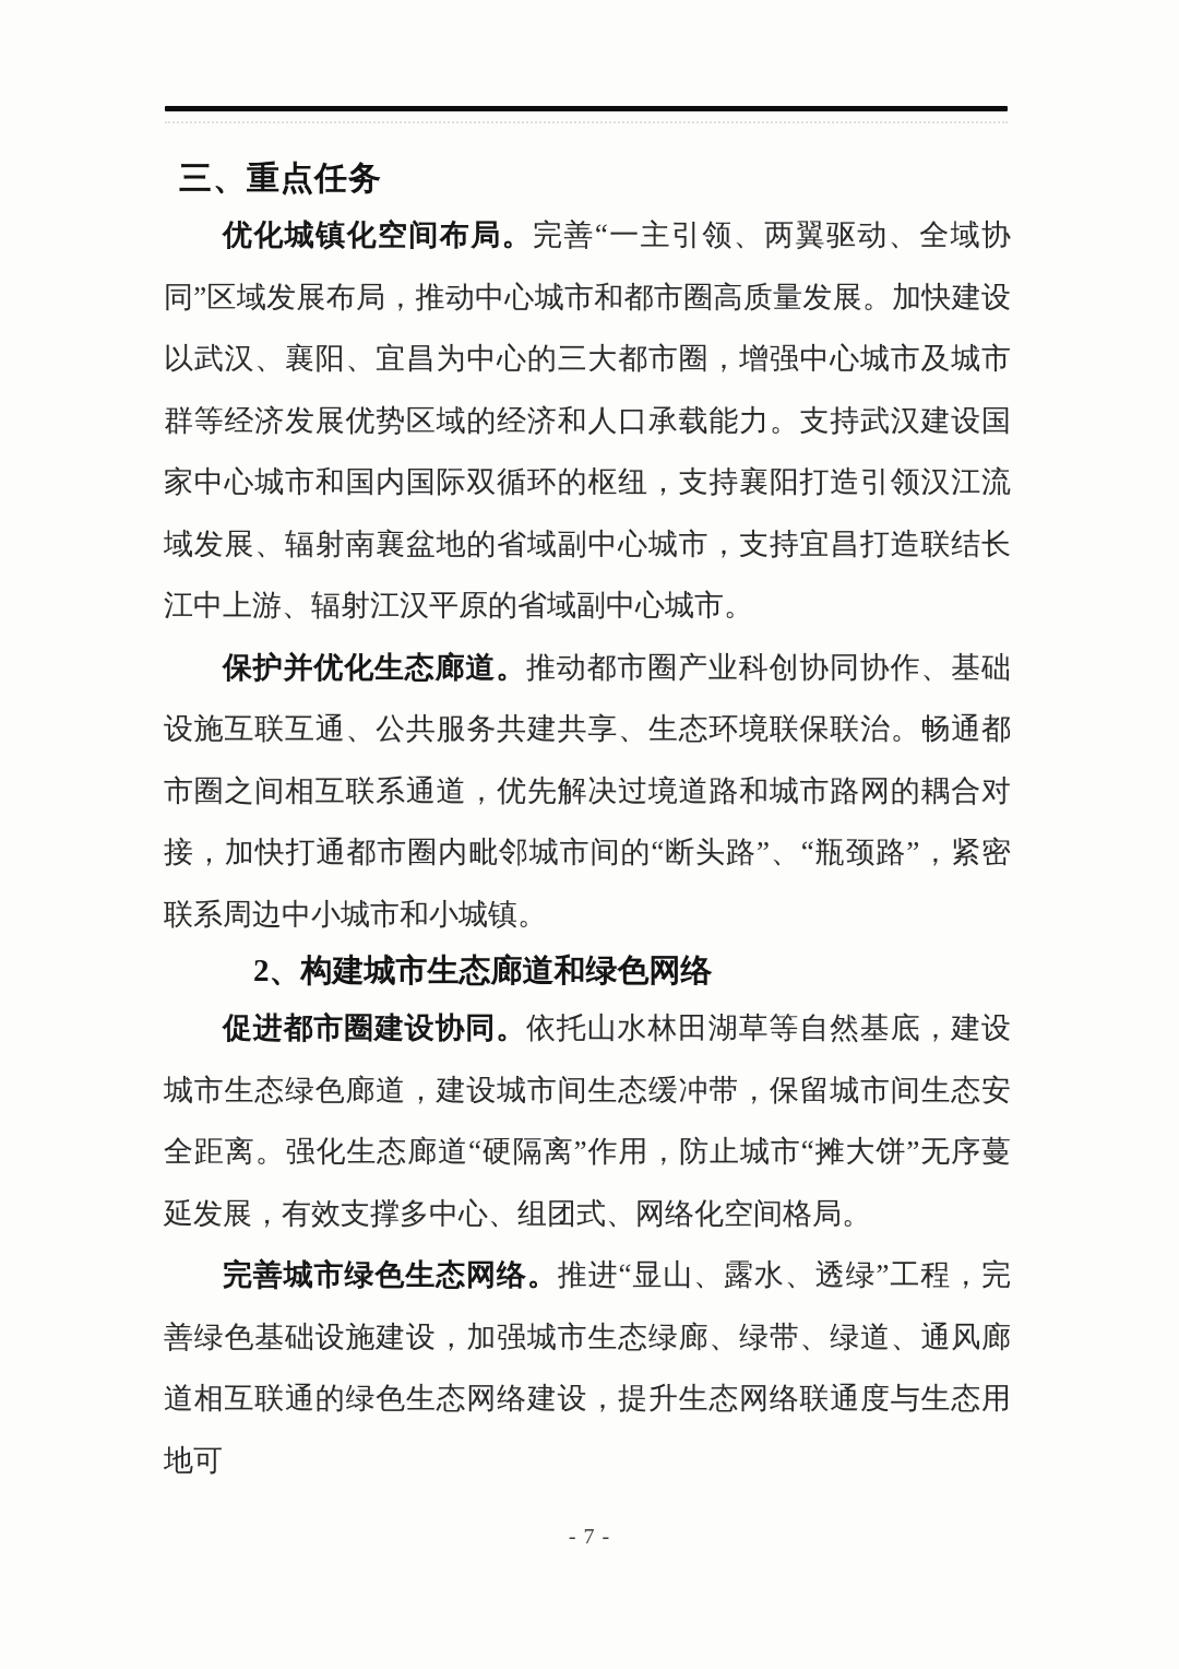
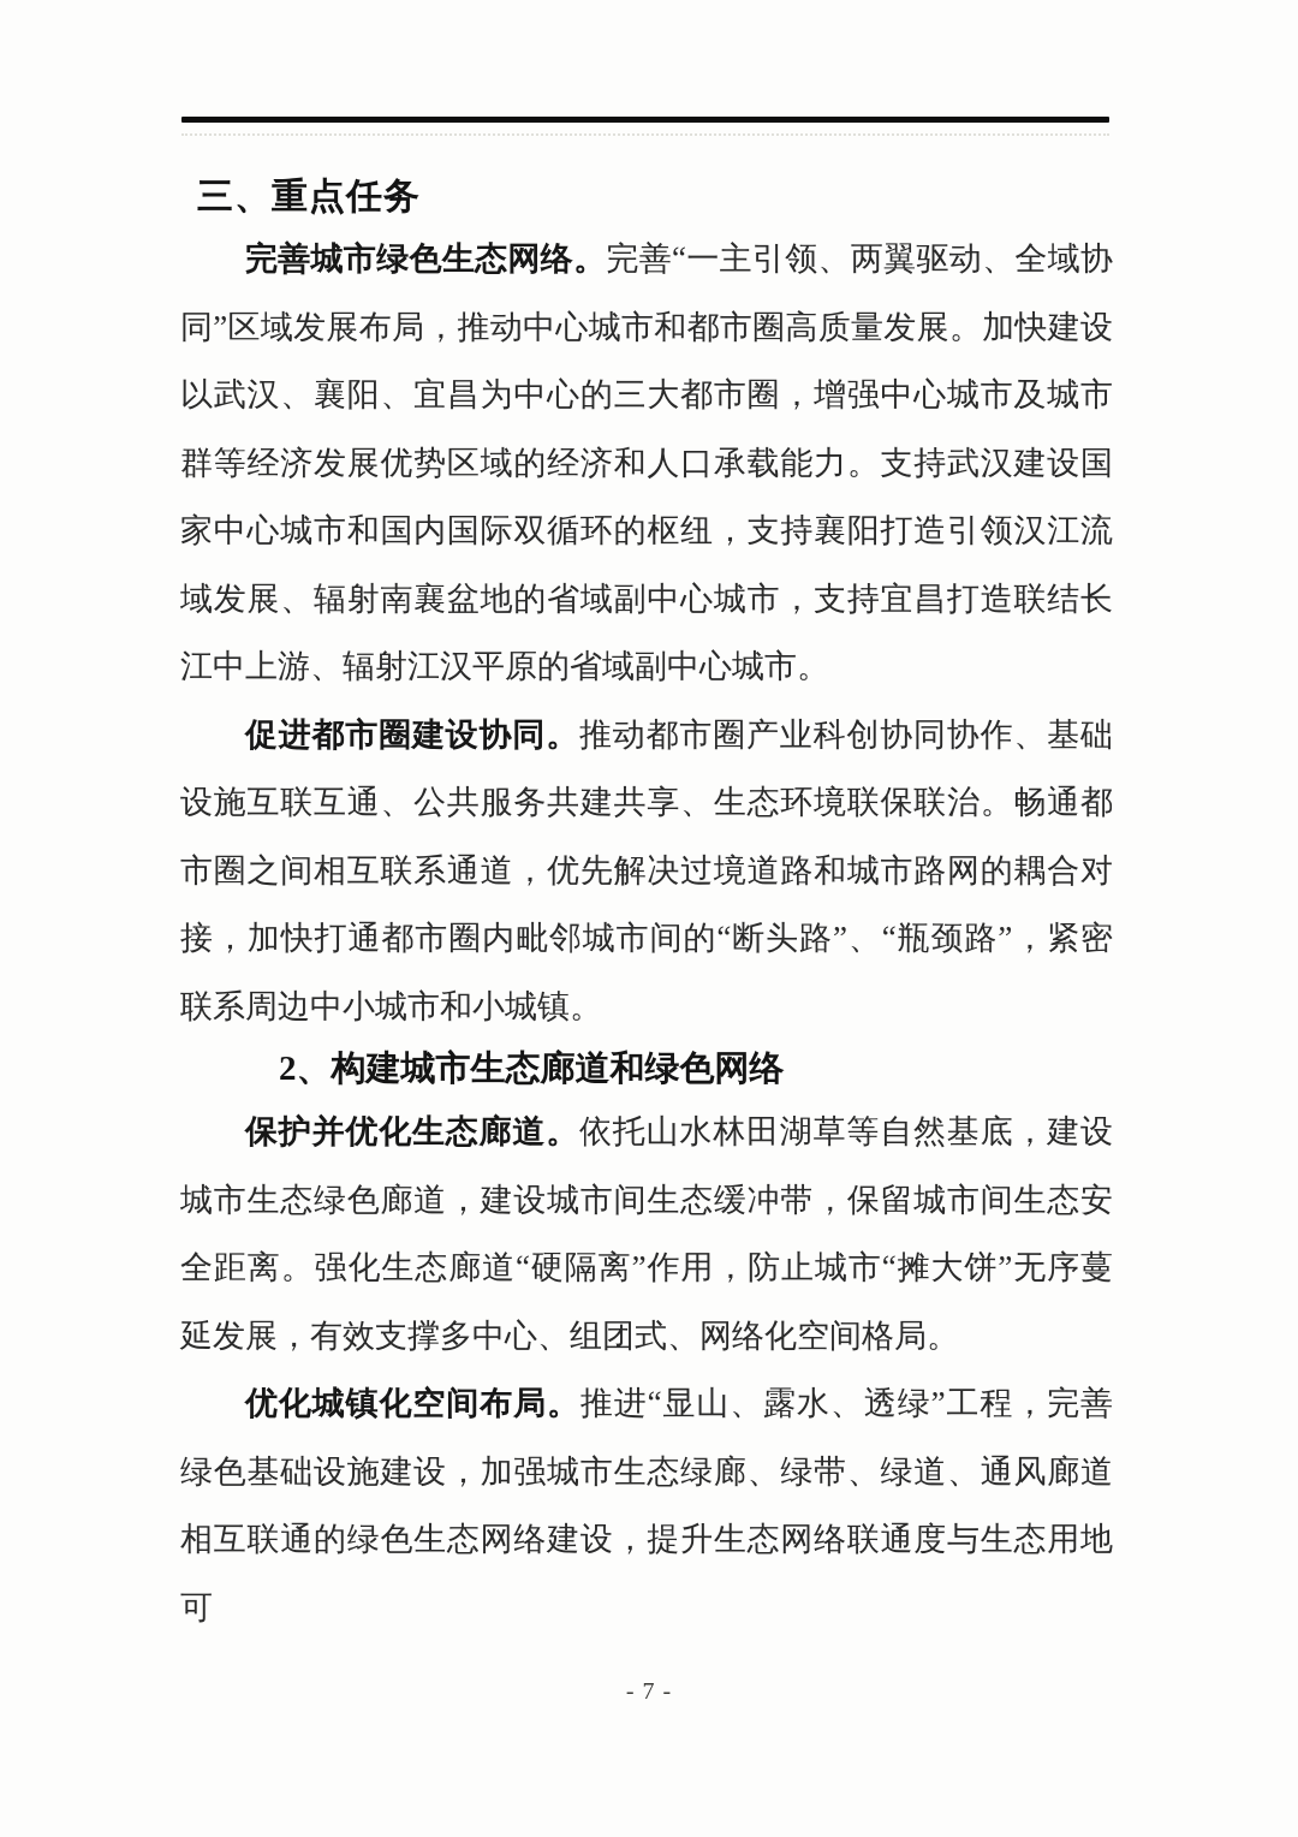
  三、重点任务
- 优化城镇化空间布局。完善“一主引领、两翼驱动、全域协同”区域发展布局，推动中心城市和都市圈高质量发展。加快建设以武汉、襄阳、宜昌为中心的三大都市圈，增强中心城市及城市群等经济发展优势区域的经济和人口承载能力。支持武汉建设国家中心城市和国内国际双循环的枢纽，支持襄阳打造引领汉江流域发展、辐射南襄盆地的省域副中心城市，支持宜昌打造联结长江中上游、辐射江汉平原的省域副中心城市。
+ 完善城市绿色生态网络。完善“一主引领、两翼驱动、全域协同”区域发展布局，推动中心城市和都市圈高质量发展。加快建设以武汉、襄阳、宜昌为中心的三大都市圈，增强中心城市及城市群等经济发展优势区域的经济和人口承载能力。支持武汉建设国家中心城市和国内国际双循环的枢纽，支持襄阳打造引领汉江流域发展、辐射南襄盆地的省域副中心城市，支持宜昌打造联结长江中上游、辐射江汉平原的省域副中心城市。
- 保护并优化生态廊道。推动都市圈产业科创协同协作、基础设施互联互通、公共服务共建共享、生态环境联保联治。畅通都市圈之间相互联系通道，优先解决过境道路和城市路网的耦合对接，加快打通都市圈内毗邻城市间的“断头路”、“瓶颈路”，紧密联系周边中小城市和小城镇。
+ 促进都市圈建设协同。推动都市圈产业科创协同协作、基础设施互联互通、公共服务共建共享、生态环境联保联治。畅通都市圈之间相互联系通道，优先解决过境道路和城市路网的耦合对接，加快打通都市圈内毗邻城市间的“断头路”、“瓶颈路”，紧密联系周边中小城市和小城镇。
  2、构建城市生态廊道和绿色网络
- 促进都市圈建设协同。依托山水林田湖草等自然基底，建设城市生态绿色廊道，建设城市间生态缓冲带，保留城市间生态安全距离。强化生态廊道“硬隔离”作用，防止城市“摊大饼”无序蔓延发展，有效支撑多中心、组团式、网络化空间格局。
+ 保护并优化生态廊道。依托山水林田湖草等自然基底，建设城市生态绿色廊道，建设城市间生态缓冲带，保留城市间生态安全距离。强化生态廊道“硬隔离”作用，防止城市“摊大饼”无序蔓延发展，有效支撑多中心、组团式、网络化空间格局。
- 完善城市绿色生态网络。推进“显山、露水、透绿”工程，完善绿色基础设施建设，加强城市生态绿廊、绿带、绿道、通风廊道相互联通的绿色生态网络建设，提升生态网络联通度与生态用地可
+ 优化城镇化空间布局。推进“显山、露水、透绿”工程，完善绿色基础设施建设，加强城市生态绿廊、绿带、绿道、通风廊道相互联通的绿色生态网络建设，提升生态网络联通度与生态用地可
  - 7 -
